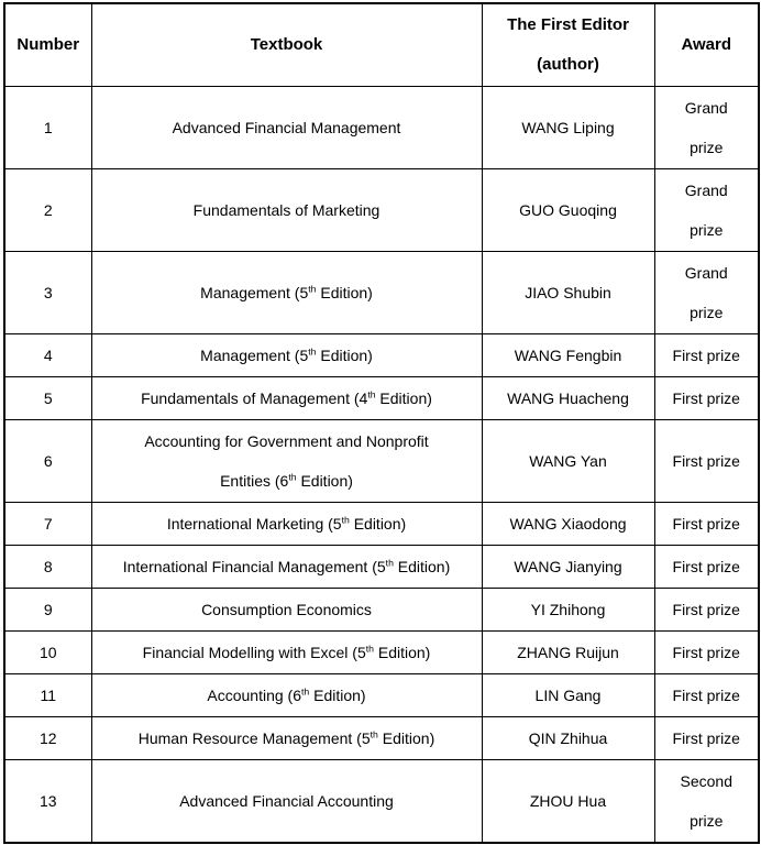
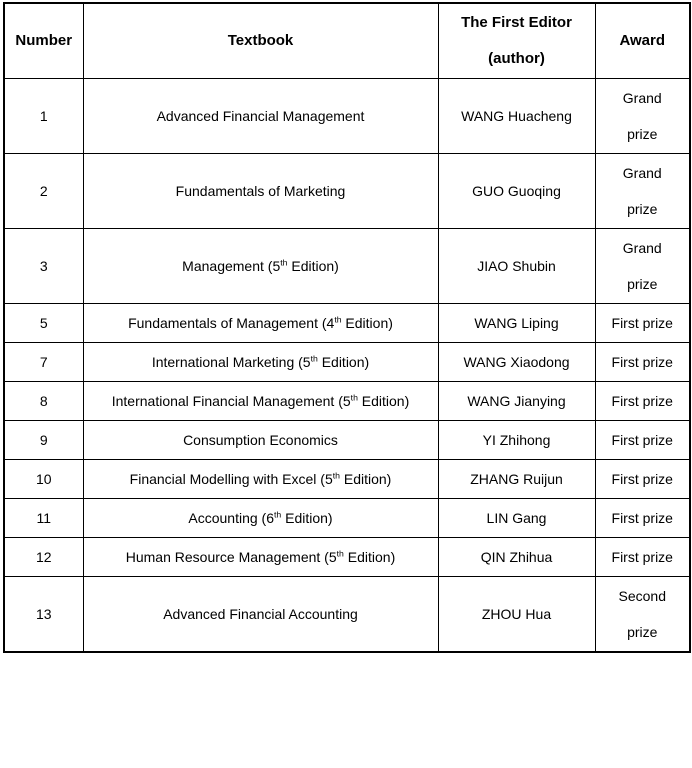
  Number	Textbook	The First Editor(author)	Award
- 1	Advanced Financial Management	WANG Liping	Grandprize
+ 1	Advanced Financial Management	WANG Huacheng	Grandprize
  2	Fundamentals of Marketing	GUO Guoqing	Grandprize
  3	Management (5th Edition)	JIAO Shubin	Grandprize
- 4	Management (5th Edition)	WANG Fengbin	First prize
- 5	Fundamentals of Management (4th Edition)	WANG Huacheng	First prize
+ 5	Fundamentals of Management (4th Edition)	WANG Liping	First prize
- 6	Accounting for Government and NonprofitEntities (6th Edition)	WANG Yan	First prize
  7	International Marketing (5th Edition)	WANG Xiaodong	First prize
  8	International Financial Management (5th Edition)	WANG Jianying	First prize
  9	Consumption Economics	YI Zhihong	First prize
  10	Financial Modelling with Excel (5th Edition)	ZHANG Ruijun	First prize
  11	Accounting (6th Edition)	LIN Gang	First prize
  12	Human Resource Management (5th Edition)	QIN Zhihua	First prize
  13	Advanced Financial Accounting	ZHOU Hua	Secondprize
